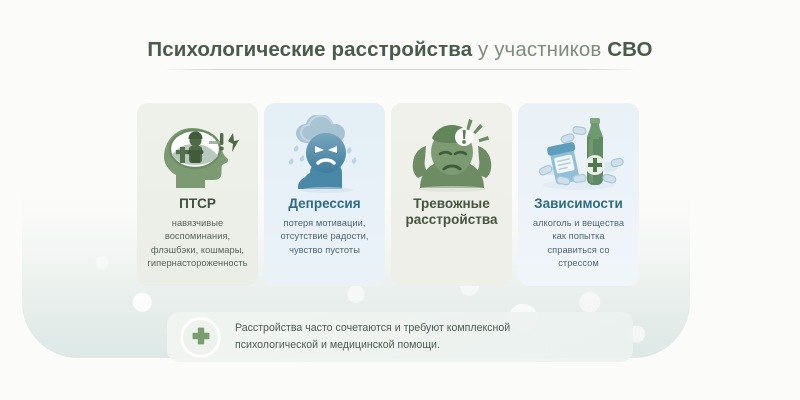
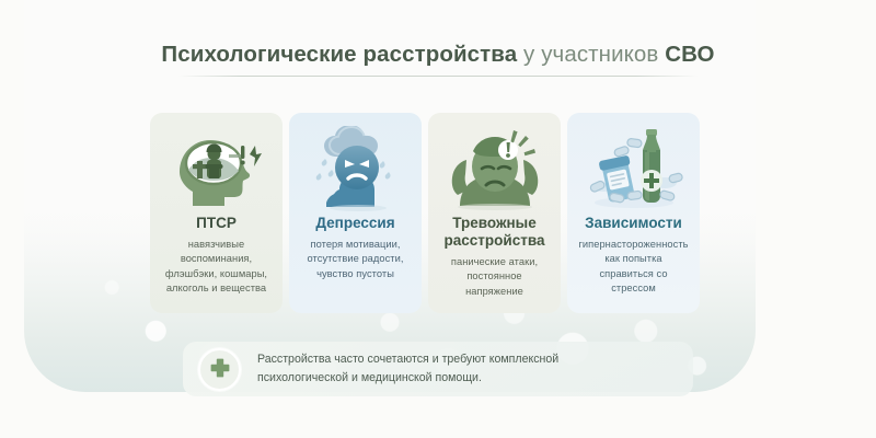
  Психологические расстройства у участников СВО
  ПТСР
  навязчивые
  воспоминания,
  флэшбэки, кошмары,
- гипернастороженность
+ алкоголь и вещества
  Депрессия
  потеря мотивации,
  отсутствие радости,
  чувство пустоты
  Тревожные
  расстройства
+ панические атаки,
+ постоянное напряжение
  Зависимости
- алкоголь и вещества
+ гипернастороженность
  как попытка
  справиться со стрессом
  Расстройства часто сочетаются и требуют комплексной
  психологической и медицинской помощи.
